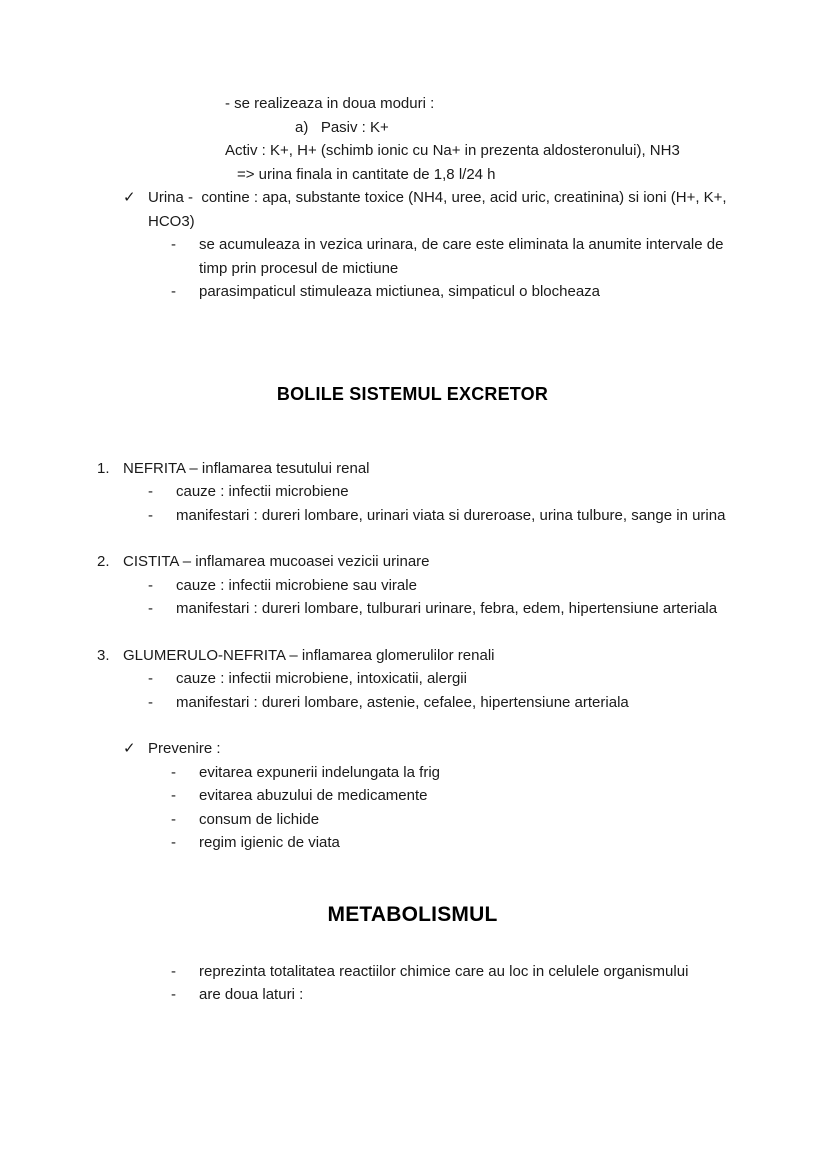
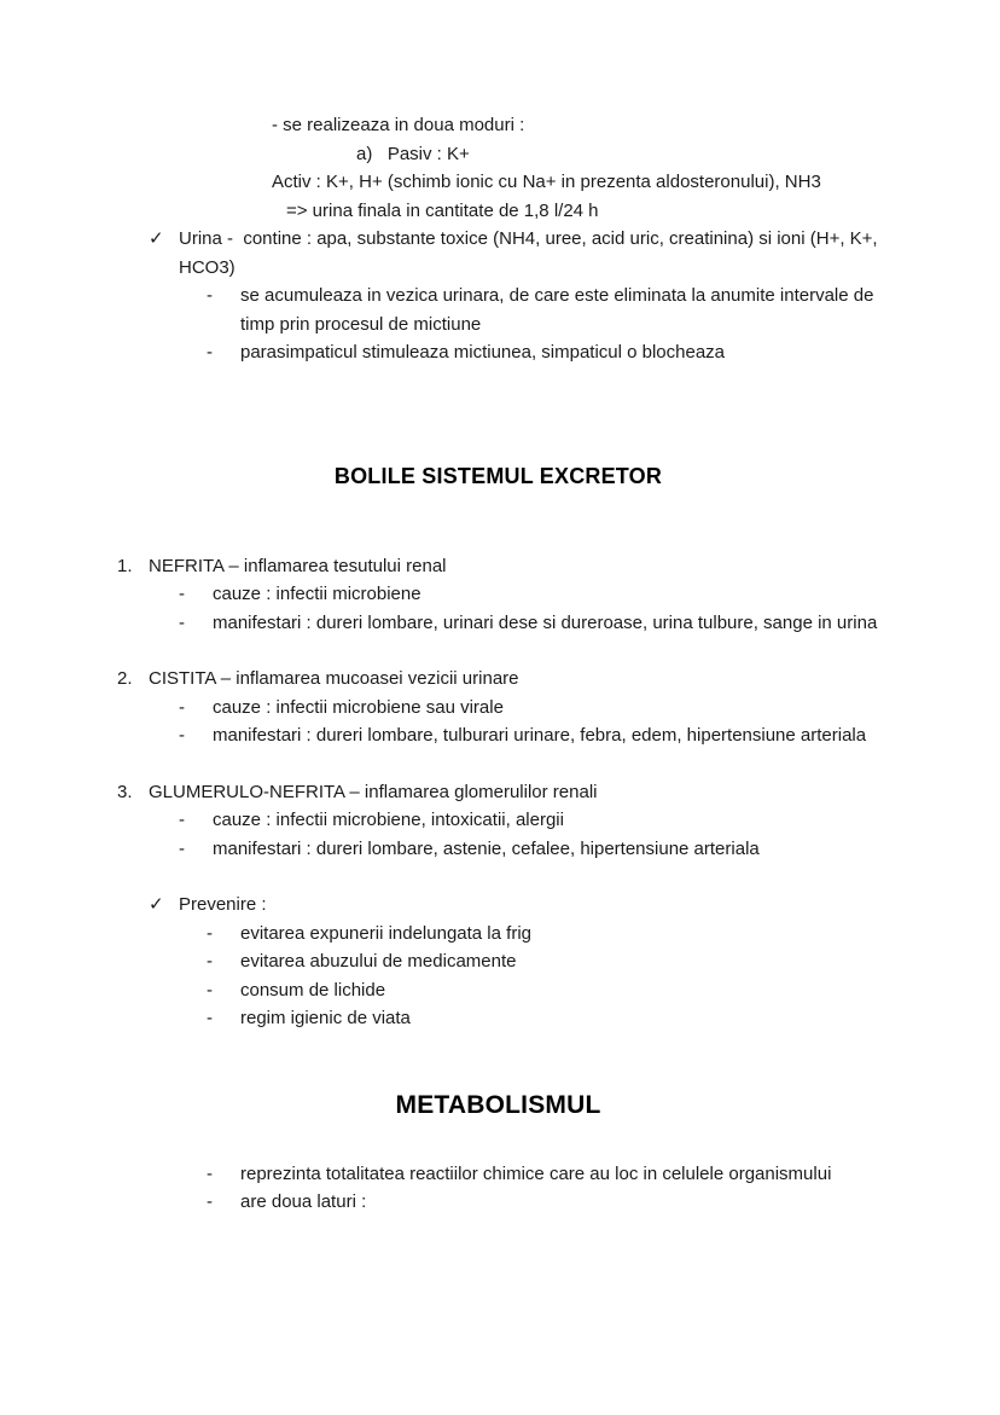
  - se realizeaza in doua moduri :
  a) Pasiv : K+
  Activ : K+, H+ (schimb ionic cu Na+ in prezenta aldosteronului), NH3
  => urina finala in cantitate de 1,8 l/24 h
  ✓
  Urina - contine : apa, substante toxice (NH4, uree, acid uric, creatinina) si ioni (H+, K+, HCO3)
  -
  se acumuleaza in vezica urinara, de care este eliminata la anumite intervale de timp prin procesul de mictiune
  -
  parasimpaticul stimuleaza mictiunea, simpaticul o blocheaza
  BOLILE SISTEMUL EXCRETOR
  1.
  NEFRITA – inflamarea tesutului renal
  -
  cauze : infectii microbiene
  -
- manifestari : dureri lombare, urinari viata si dureroase, urina tulbure, sange in urina
+ manifestari : dureri lombare, urinari dese si dureroase, urina tulbure, sange in urina
  2.
  CISTITA – inflamarea mucoasei vezicii urinare
  -
  cauze : infectii microbiene sau virale
  -
  manifestari : dureri lombare, tulburari urinare, febra, edem, hipertensiune arteriala
  3.
  GLUMERULO-NEFRITA – inflamarea glomerulilor renali
  -
  cauze : infectii microbiene, intoxicatii, alergii
  -
  manifestari : dureri lombare, astenie, cefalee, hipertensiune arteriala
  ✓
  Prevenire :
  -
  evitarea expunerii indelungata la frig
  -
  evitarea abuzului de medicamente
  -
  consum de lichide
  -
  regim igienic de viata
  METABOLISMUL
  -
  reprezinta totalitatea reactiilor chimice care au loc in celulele organismului
  -
  are doua laturi :
